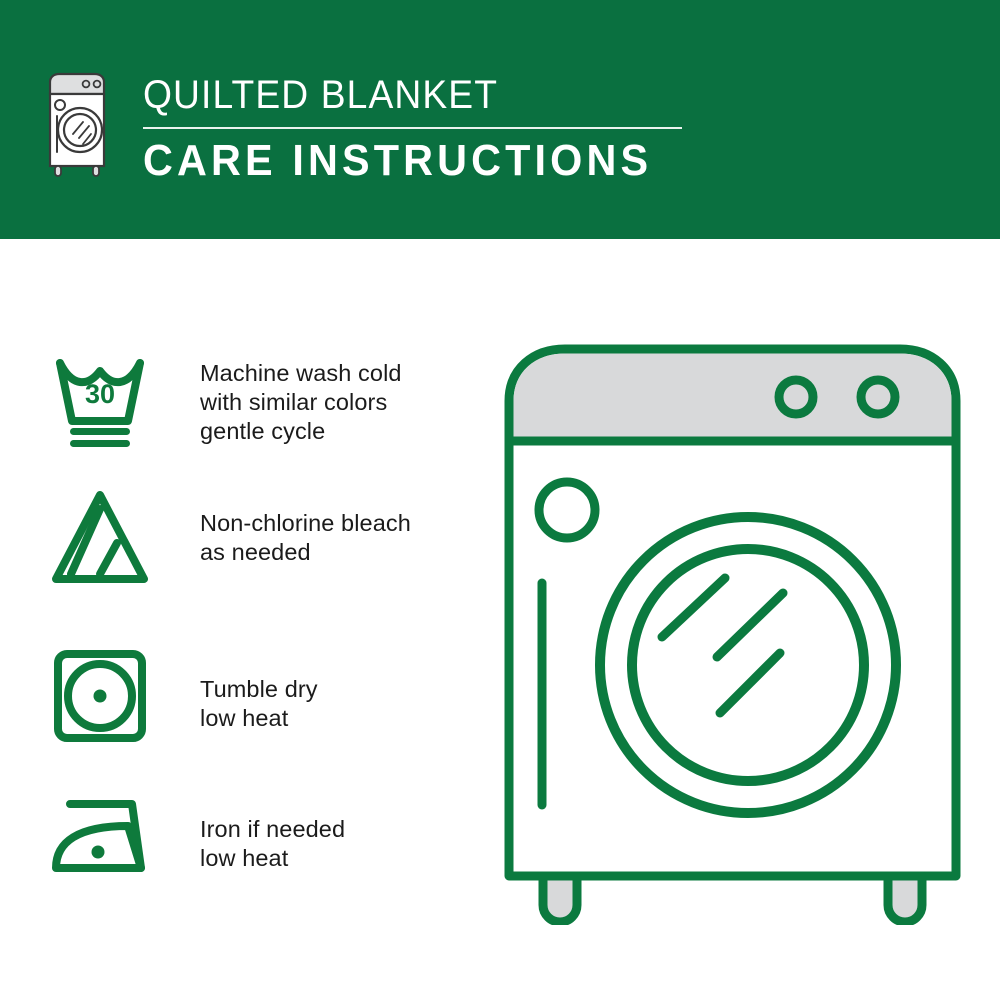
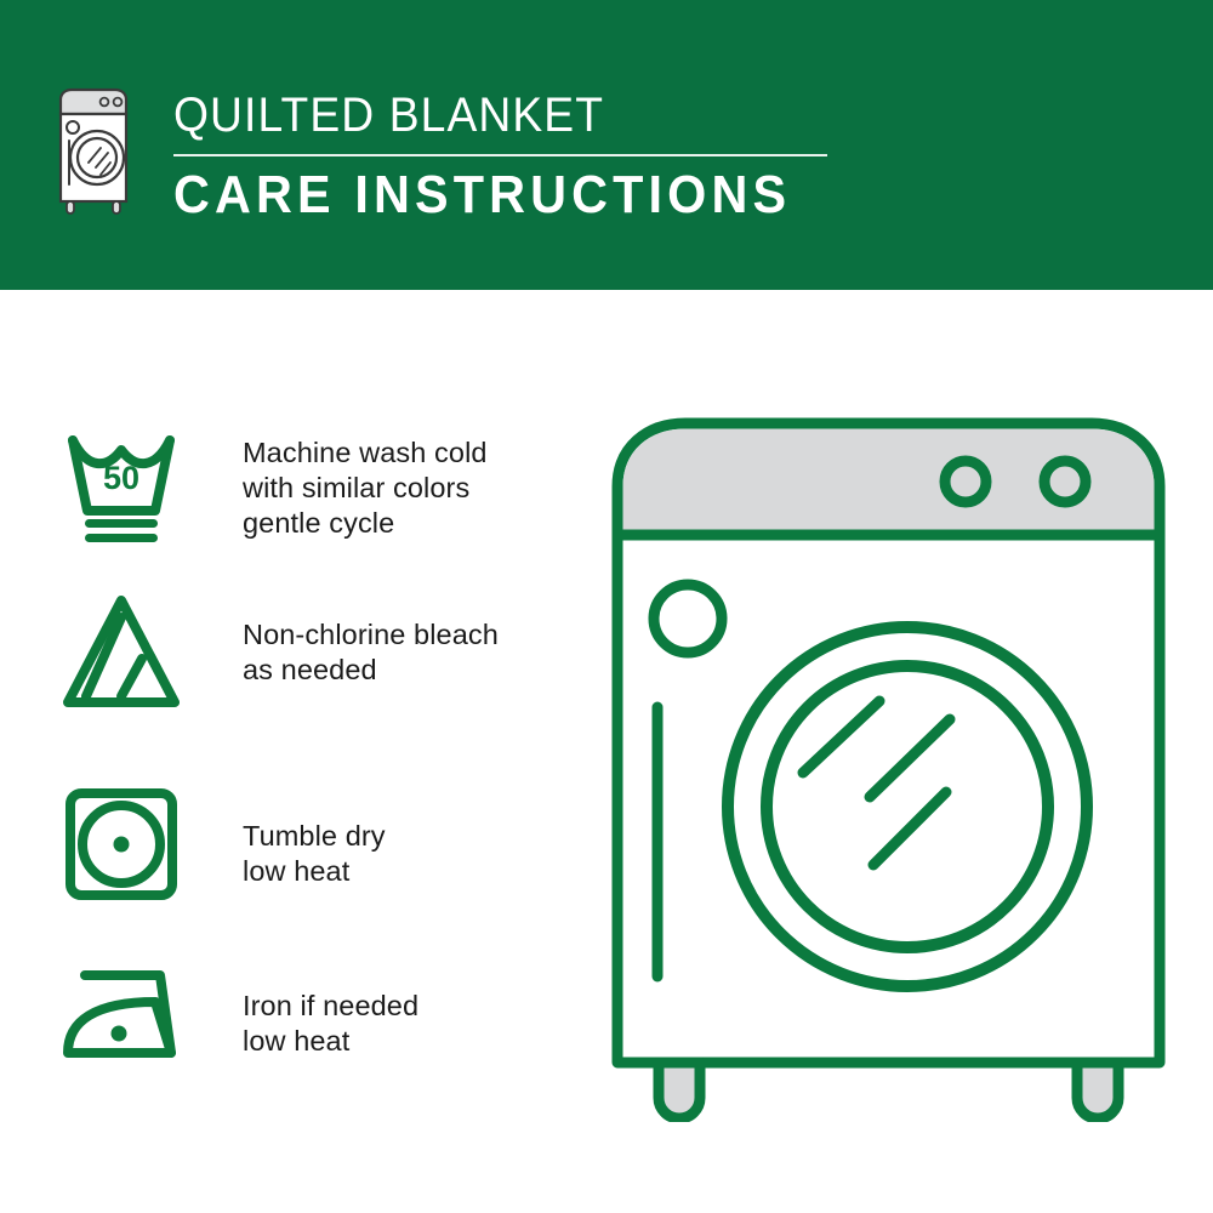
  QUILTED BLANKET
  CARE INSTRUCTIONS
- 30
+ 50
  Machine wash cold
  with similar colors
  gentle cycle
  Non-chlorine bleach
  as needed
  Tumble dry
  low heat
  Iron if needed
  low heat
